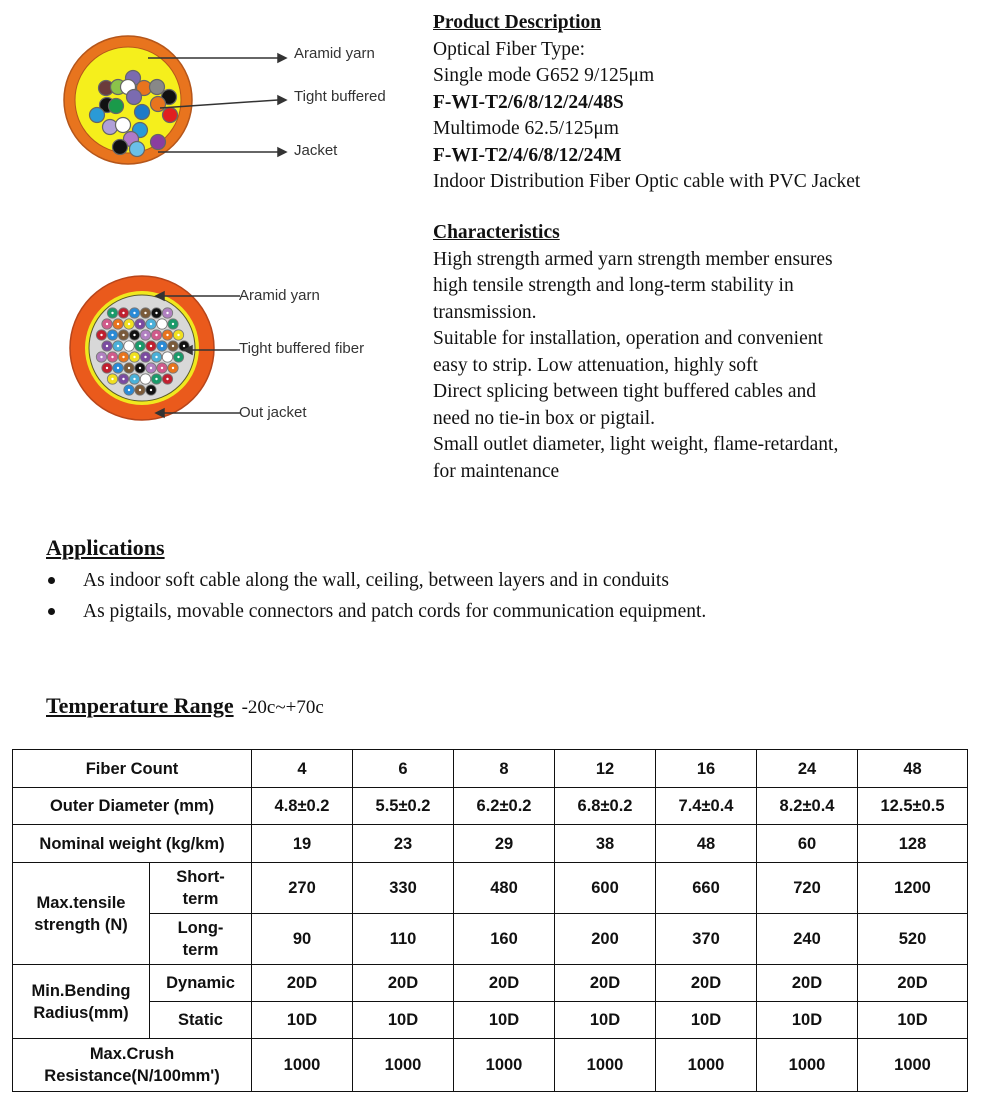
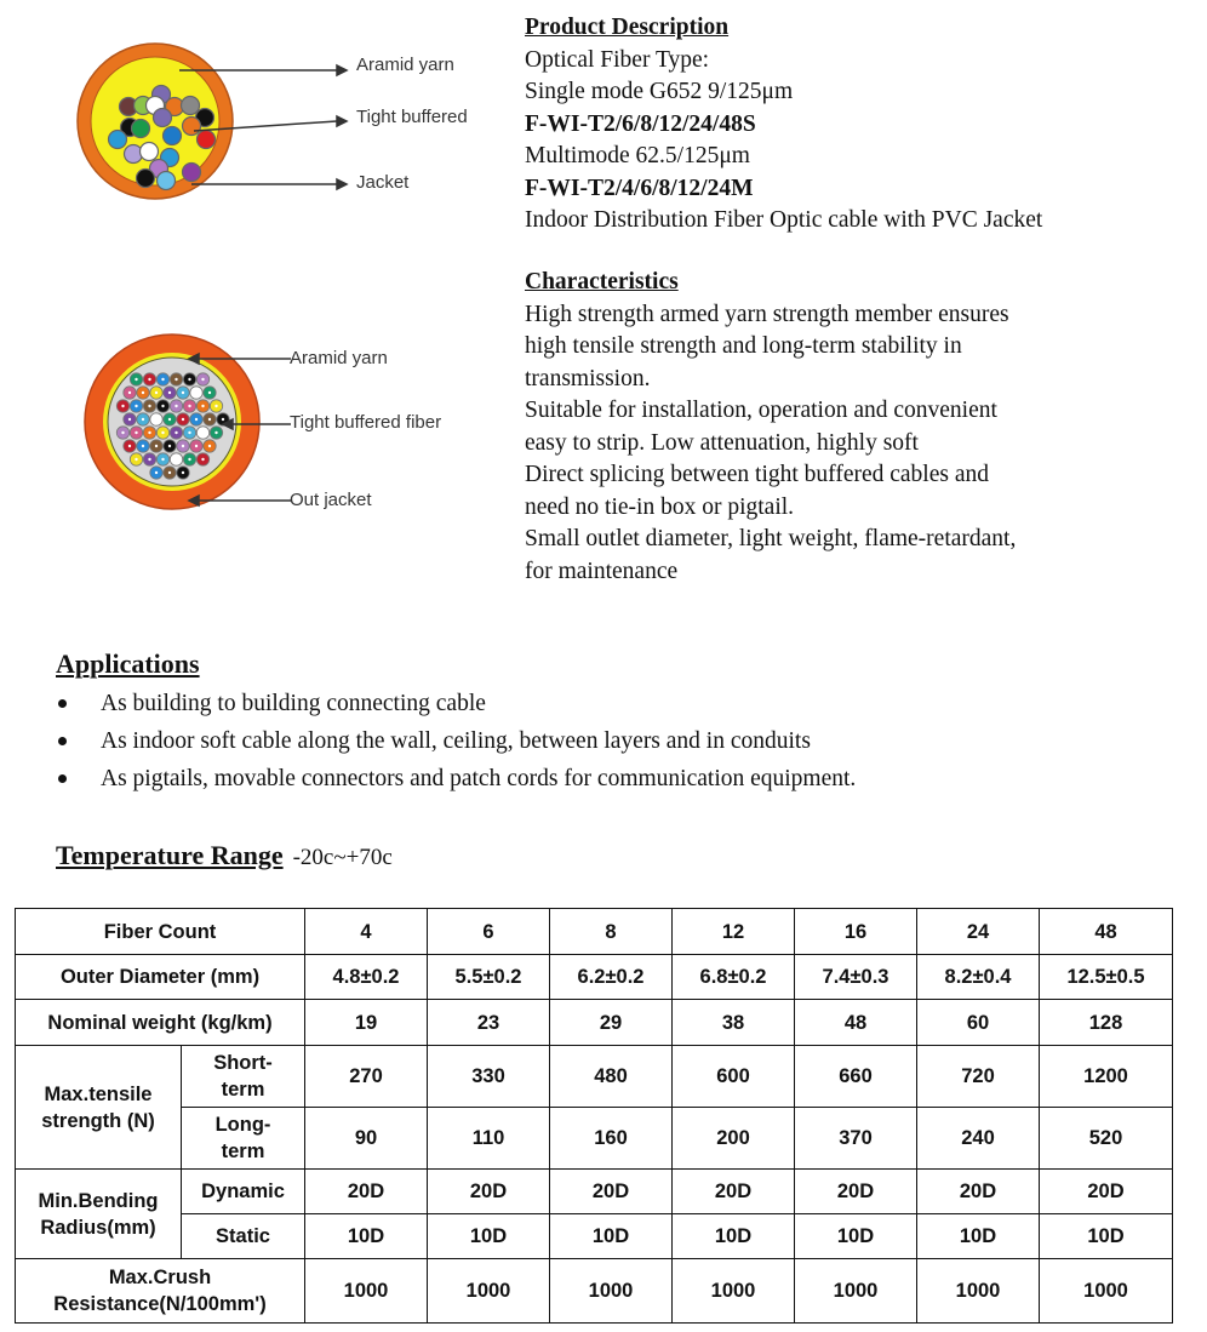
  Aramid yarn
  Tight buffered
  Jacket
  Aramid yarn
  Tight buffered fiber
  Out jacket
  Product Description
  Optical Fiber Type:
  Single mode G652 9/125μm
  F-WI-T2/6/8/12/24/48S
  Multimode 62.5/125μm
  F-WI-T2/4/6/8/12/24M
  Indoor Distribution Fiber Optic cable with PVC Jacket
  Characteristics
  High strength armed yarn strength member ensures
  high tensile strength and long-term stability in
  transmission.
  Suitable for installation, operation and convenient
  easy to strip. Low attenuation, highly soft
  Direct splicing between tight buffered cables and
  need no tie-in box or pigtail.
  Small outlet diameter, light weight, flame-retardant,
  for maintenance
  Applications
+ As building to building connecting cable
  As indoor soft cable along the wall, ceiling, between layers and in conduits
  As pigtails, movable connectors and patch cords for communication equipment.
  Temperature Range -20c~+70c
  Fiber Count	4	6	8	12	16	24	48
- Outer Diameter (mm)	4.8±0.2	5.5±0.2	6.2±0.2	6.8±0.2	7.4±0.4	8.2±0.4	12.5±0.5
+ Outer Diameter (mm)	4.8±0.2	5.5±0.2	6.2±0.2	6.8±0.2	7.4±0.3	8.2±0.4	12.5±0.5
  Nominal weight (kg/km)	19	23	29	38	48	60	128
  Max.tensilestrength (N)	Short-term	270	330	480	600	660	720	1200
  Long-term	90	110	160	200	370	240	520
  Min.BendingRadius(mm)	Dynamic	20D	20D	20D	20D	20D	20D	20D
  Static	10D	10D	10D	10D	10D	10D	10D
  Max.CrushResistance(N/100mm')	1000	1000	1000	1000	1000	1000	1000
